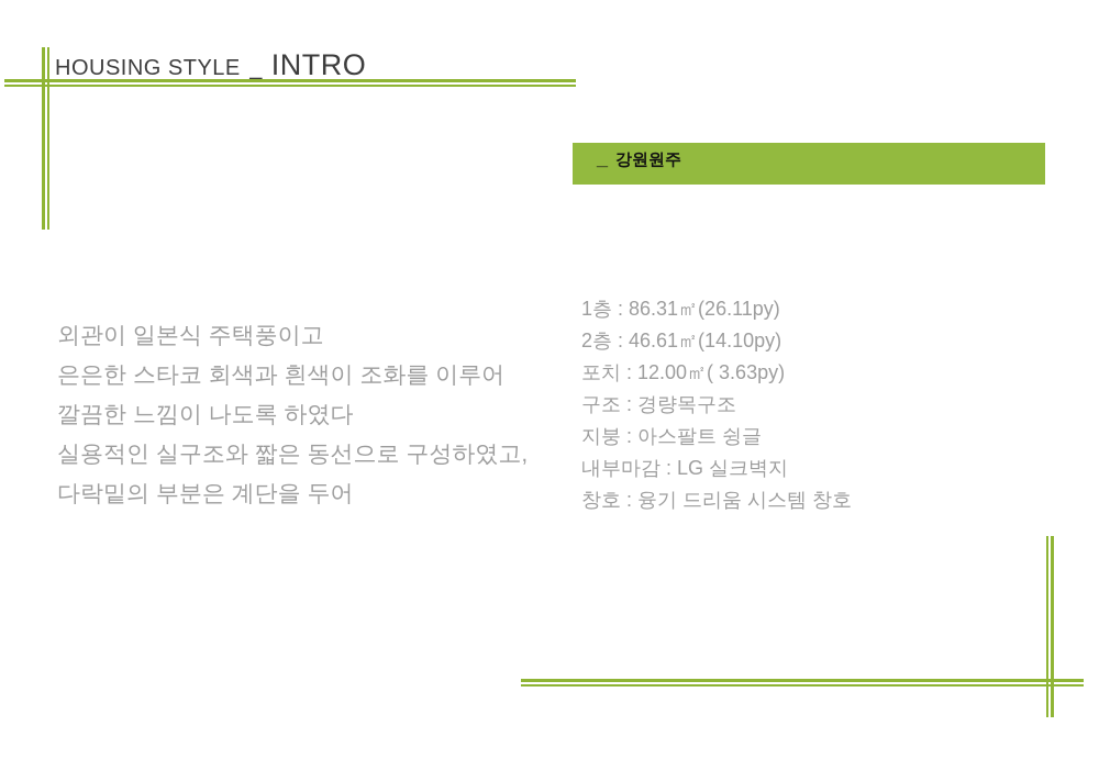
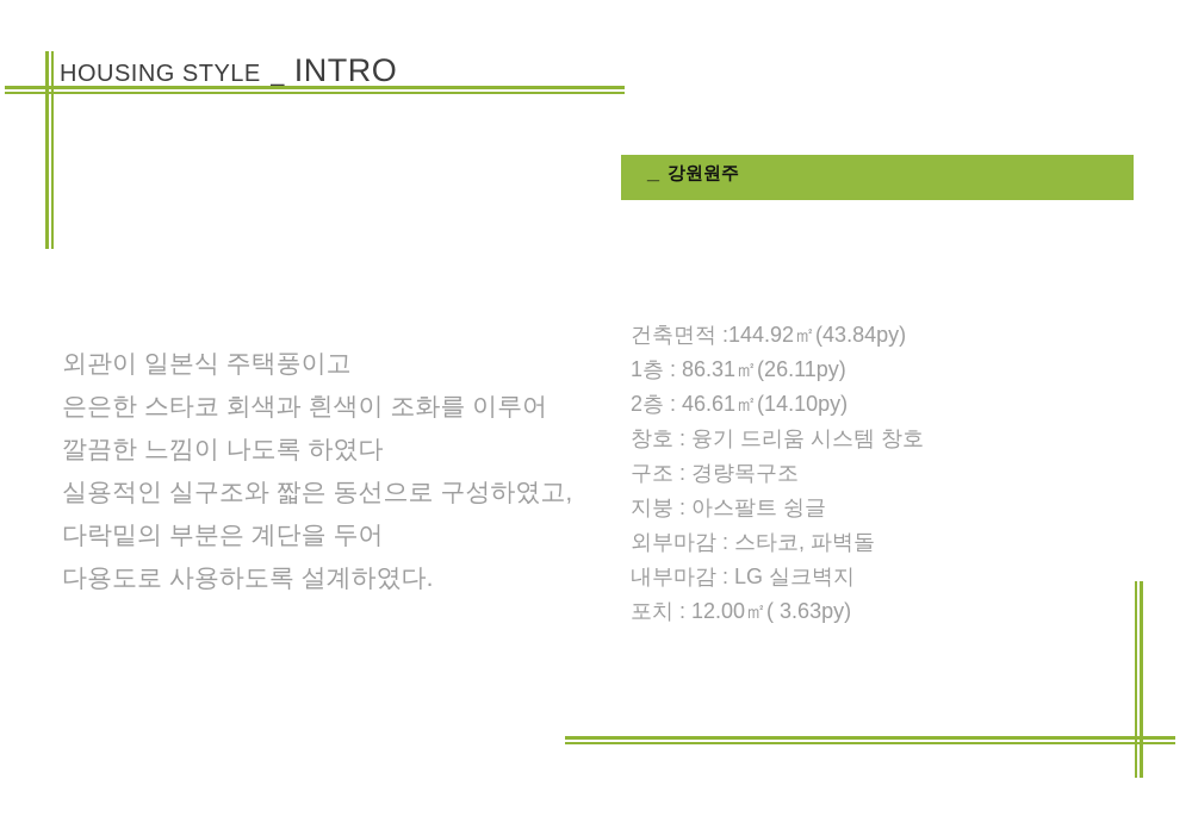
  HOUSING STYLE _ INTRO
  _
  강원원주
  외관이 일본식 주택풍이고
  은은한 스타코 회색과 흰색이 조화를 이루어
  깔끔한 느낌이 나도록 하였다
  실용적인 실구조와 짧은 동선으로 구성하였고,
  다락밑의 부분은 계단을 두어
+ 다용도로 사용하도록 설계하였다.
+ 건축면적 :144.92㎡(43.84py)
  1층 : 86.31㎡(26.11py)
  2층 : 46.61㎡(14.10py)
- 포치 : 12.00㎡( 3.63py)
+ 창호 : 융기 드리움 시스템 창호
  구조 : 경량목구조
  지붕 : 아스팔트 슁글
+ 외부마감 : 스타코, 파벽돌
  내부마감 : LG 실크벽지
- 창호 : 융기 드리움 시스템 창호
+ 포치 : 12.00㎡( 3.63py)
